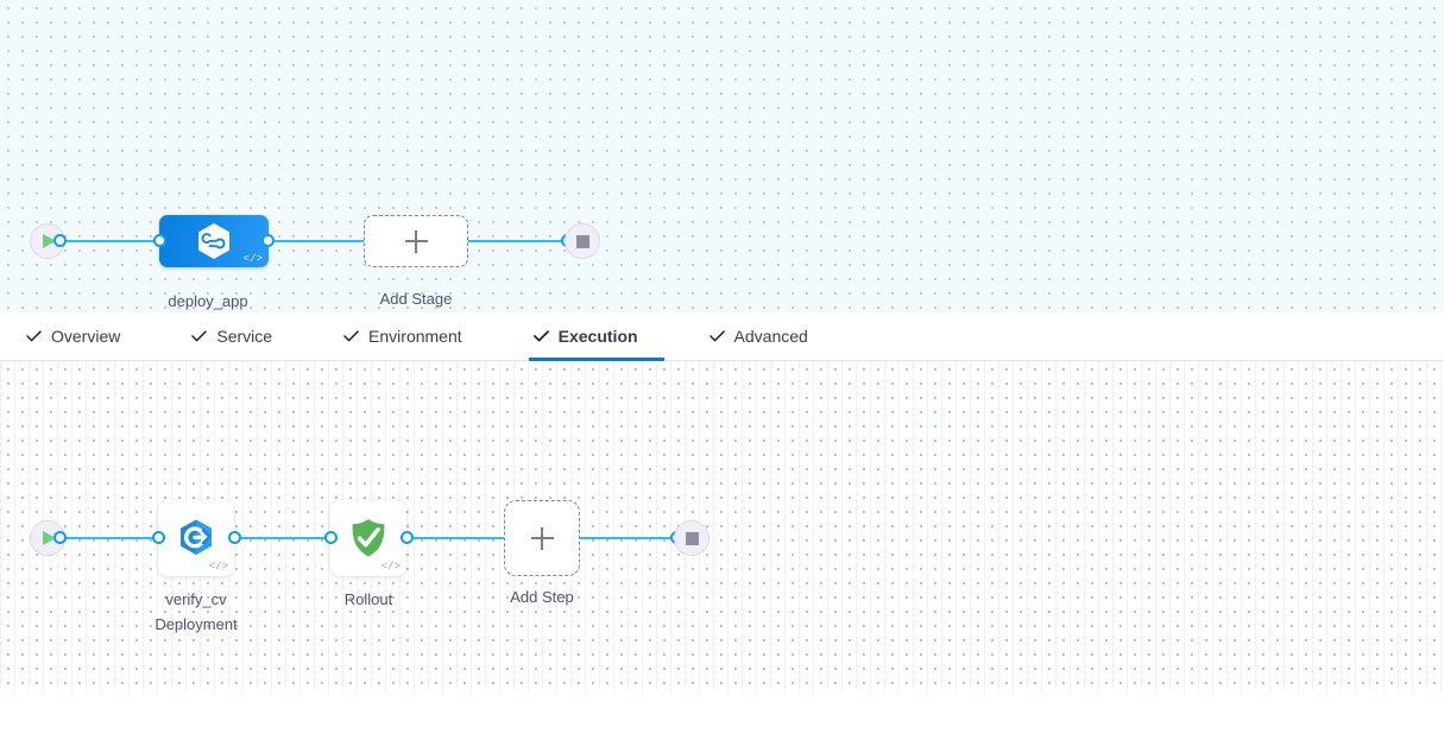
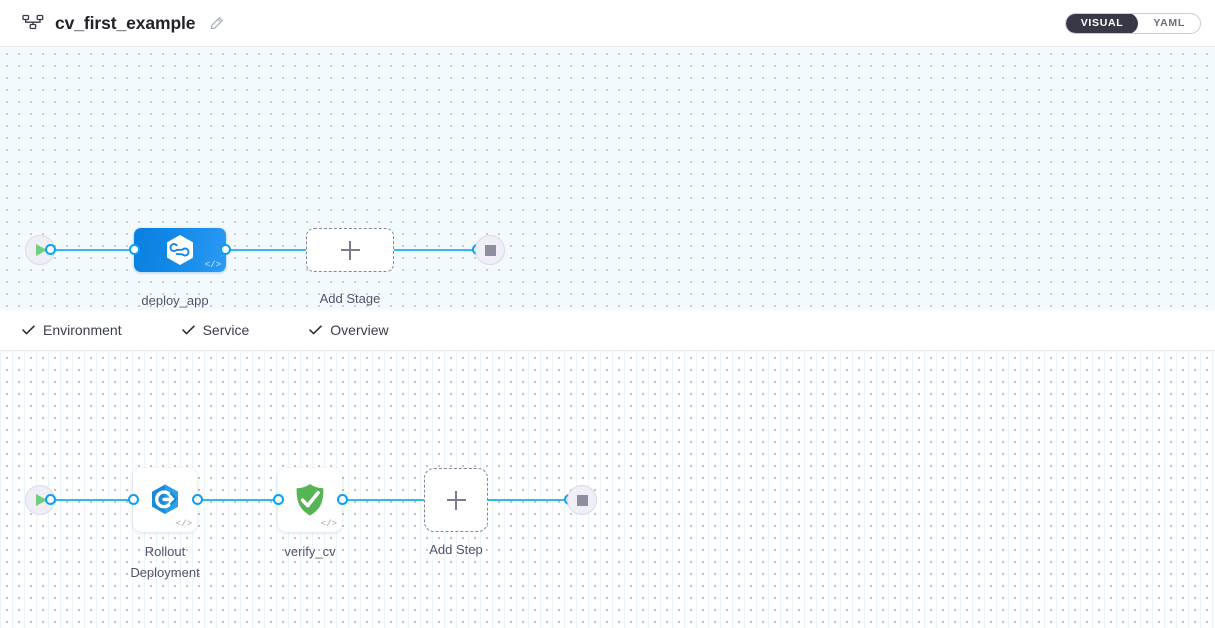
+ cv_first_example
+ VISUAL
+ YAML
  </>
  deploy_app
  Add Stage
- Overview
+ Environment
  Service
- Environment
+ Overview
- Execution
- Advanced
  </>
- verify_cv
+ Rollout
  Deployment
  </>
- Rollout
+ verify_cv
  Add Step
